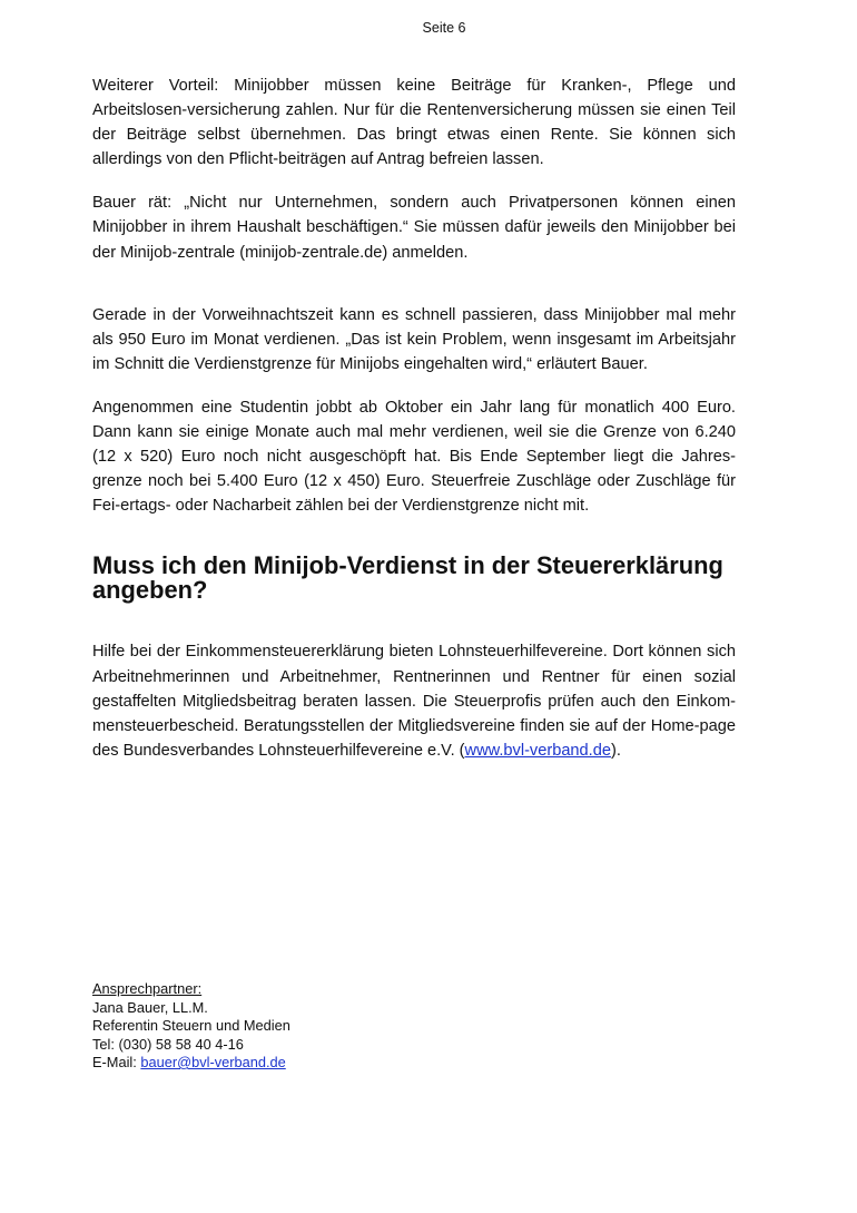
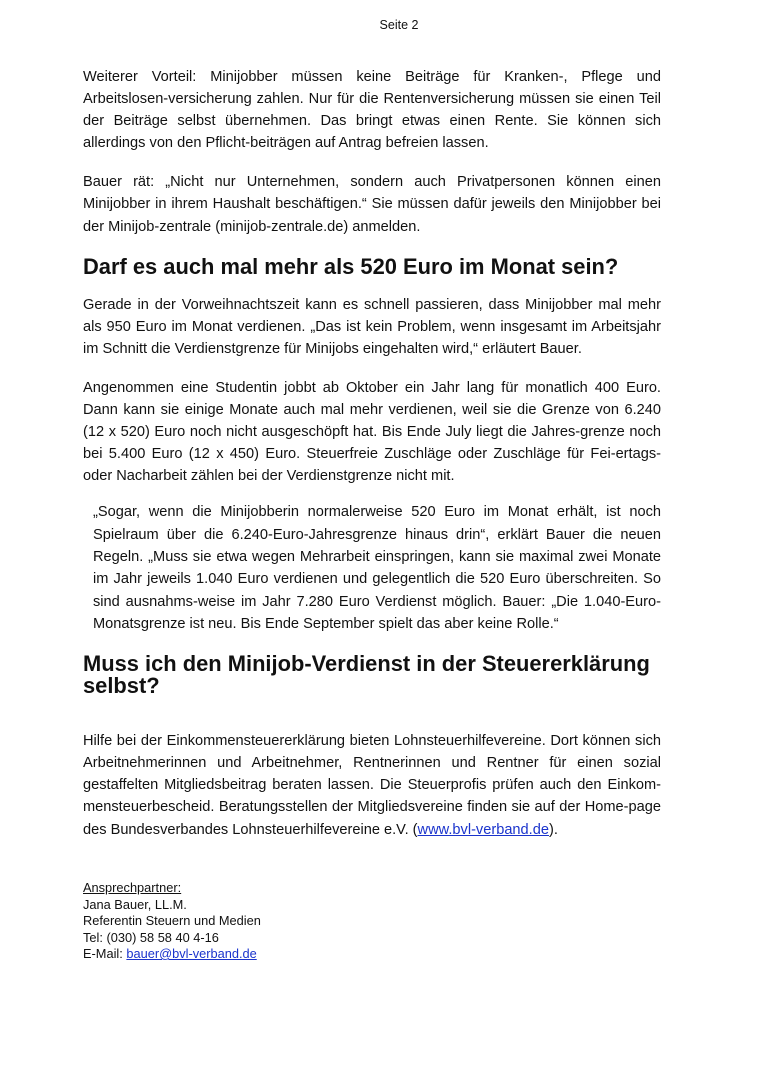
- Seite 6
+ Seite 2
  Weiterer Vorteil: Minijobber müssen keine Beiträge für Kranken-, Pflege und Arbeitslosen-versicherung zahlen. Nur für die Rentenversicherung müssen sie einen Teil der Beiträge selbst übernehmen. Das bringt etwas einen Rente. Sie können sich allerdings von den Pflicht-beiträgen auf Antrag befreien lassen.
  Bauer rät: „Nicht nur Unternehmen, sondern auch Privatpersonen können einen Minijobber in ihrem Haushalt beschäftigen.“ Sie müssen dafür jeweils den Minijobber bei der Minijob-zentrale (minijob-zentrale.de) anmelden.
+ Darf es auch mal mehr als 520 Euro im Monat sein?
  Gerade in der Vorweihnachtszeit kann es schnell passieren, dass Minijobber mal mehr als 950 Euro im Monat verdienen. „Das ist kein Problem, wenn insgesamt im Arbeitsjahr im Schnitt die Verdienstgrenze für Minijobs eingehalten wird,“ erläutert Bauer.
- Angenommen eine Studentin jobbt ab Oktober ein Jahr lang für monatlich 400 Euro. Dann kann sie einige Monate auch mal mehr verdienen, weil sie die Grenze von 6.240 (12 x 520) Euro noch nicht ausgeschöpft hat. Bis Ende September liegt die Jahres-grenze noch bei 5.400 Euro (12 x 450) Euro. Steuerfreie Zuschläge oder Zuschläge für Fei-ertags- oder Nacharbeit zählen bei der Verdienstgrenze nicht mit.
+ Angenommen eine Studentin jobbt ab Oktober ein Jahr lang für monatlich 400 Euro. Dann kann sie einige Monate auch mal mehr verdienen, weil sie die Grenze von 6.240 (12 x 520) Euro noch nicht ausgeschöpft hat. Bis Ende July liegt die Jahres-grenze noch bei 5.400 Euro (12 x 450) Euro. Steuerfreie Zuschläge oder Zuschläge für Fei-ertags- oder Nacharbeit zählen bei der Verdienstgrenze nicht mit.
+ „Sogar, wenn die Minijobberin normalerweise 520 Euro im Monat erhält, ist noch Spielraum über die 6.240-Euro-Jahresgrenze hinaus drin“, erklärt Bauer die neuen Regeln. „Muss sie etwa wegen Mehrarbeit einspringen, kann sie maximal zwei Monate im Jahr jeweils 1.040 Euro verdienen und gelegentlich die 520 Euro überschreiten. So sind ausnahms-weise im Jahr 7.280 Euro Verdienst möglich. Bauer: „Die 1.040-Euro-Monatsgrenze ist neu. Bis Ende September spielt das aber keine Rolle.“
- Muss ich den Minijob-Verdienst in der Steuererklärung angeben?
+ Muss ich den Minijob-Verdienst in der Steuererklärung selbst?
  Hilfe bei der Einkommensteuererklärung bieten Lohnsteuerhilfevereine. Dort können sich Arbeitnehmerinnen und Arbeitnehmer, Rentnerinnen und Rentner für einen sozial gestaffelten Mitgliedsbeitrag beraten lassen. Die Steuerprofis prüfen auch den Einkom-mensteuerbescheid. Beratungsstellen der Mitgliedsvereine finden sie auf der Home-page des Bundesverbandes Lohnsteuerhilfevereine e.V. (www.bvl-verband.de).
  Ansprechpartner:
  Jana Bauer, LL.M.
  Referentin Steuern und Medien
  Tel: (030) 58 58 40 4-16
  E-Mail: bauer@bvl-verband.de
